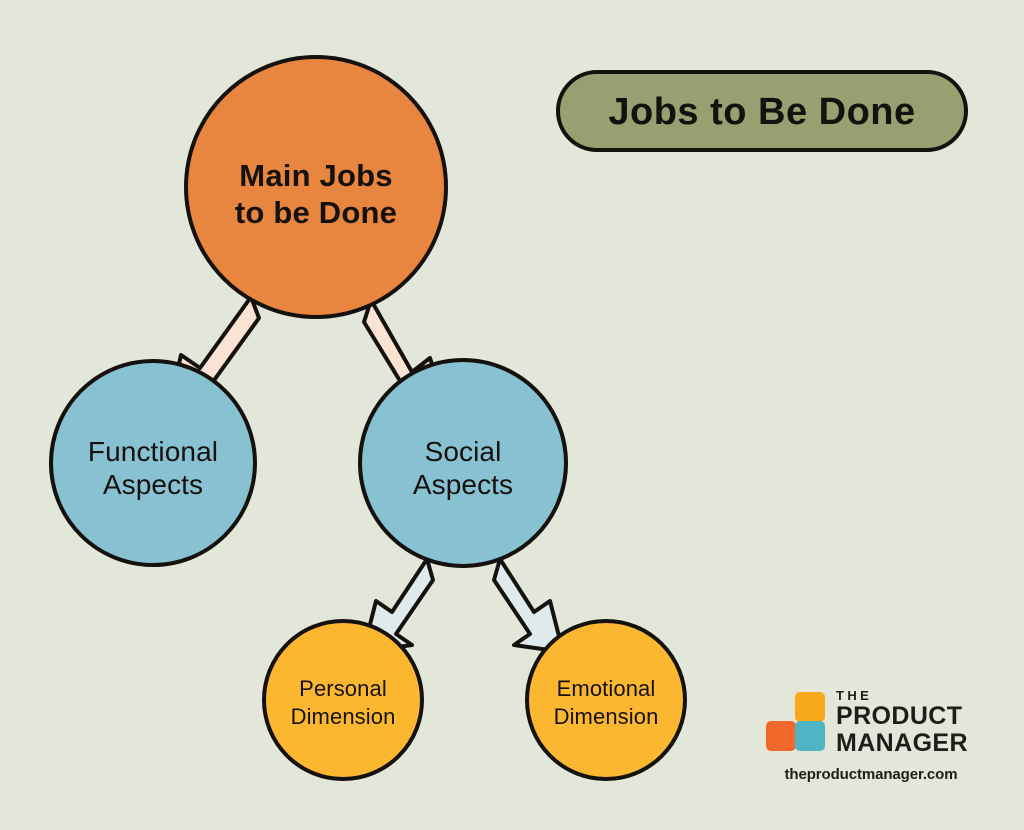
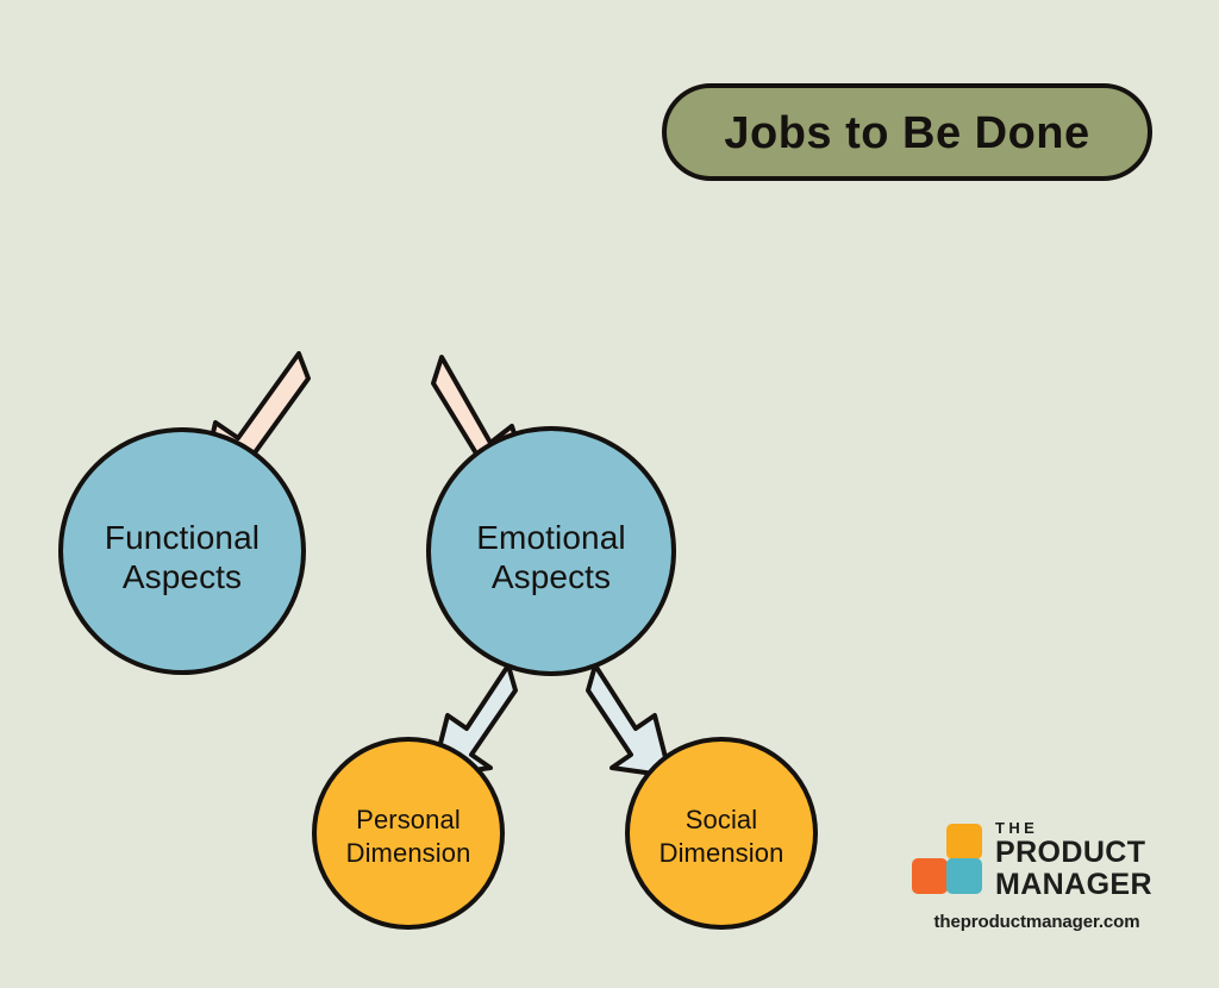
- Main Jobs
- to be Done
  Functional
  Aspects
- Social
+ Emotional
  Aspects
  Personal
  Dimension
- Emotional
+ Social
  Dimension
  Jobs to Be Done
  THE
  PRODUCT
  MANAGER
  theproductmanager.com
